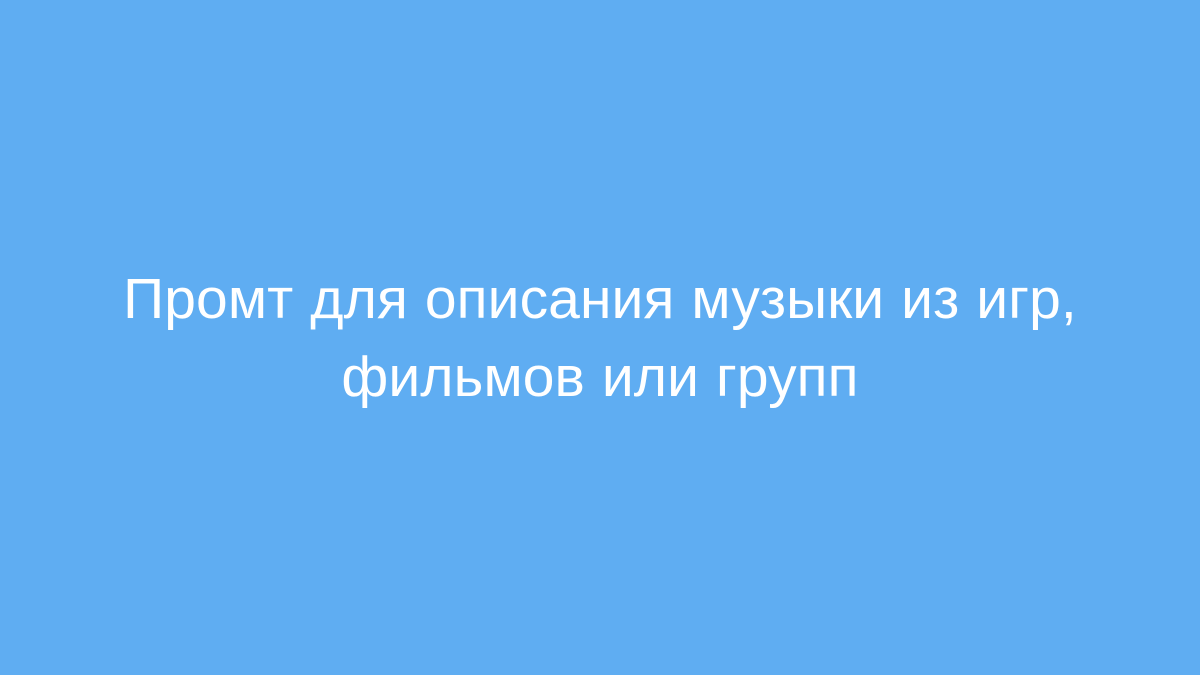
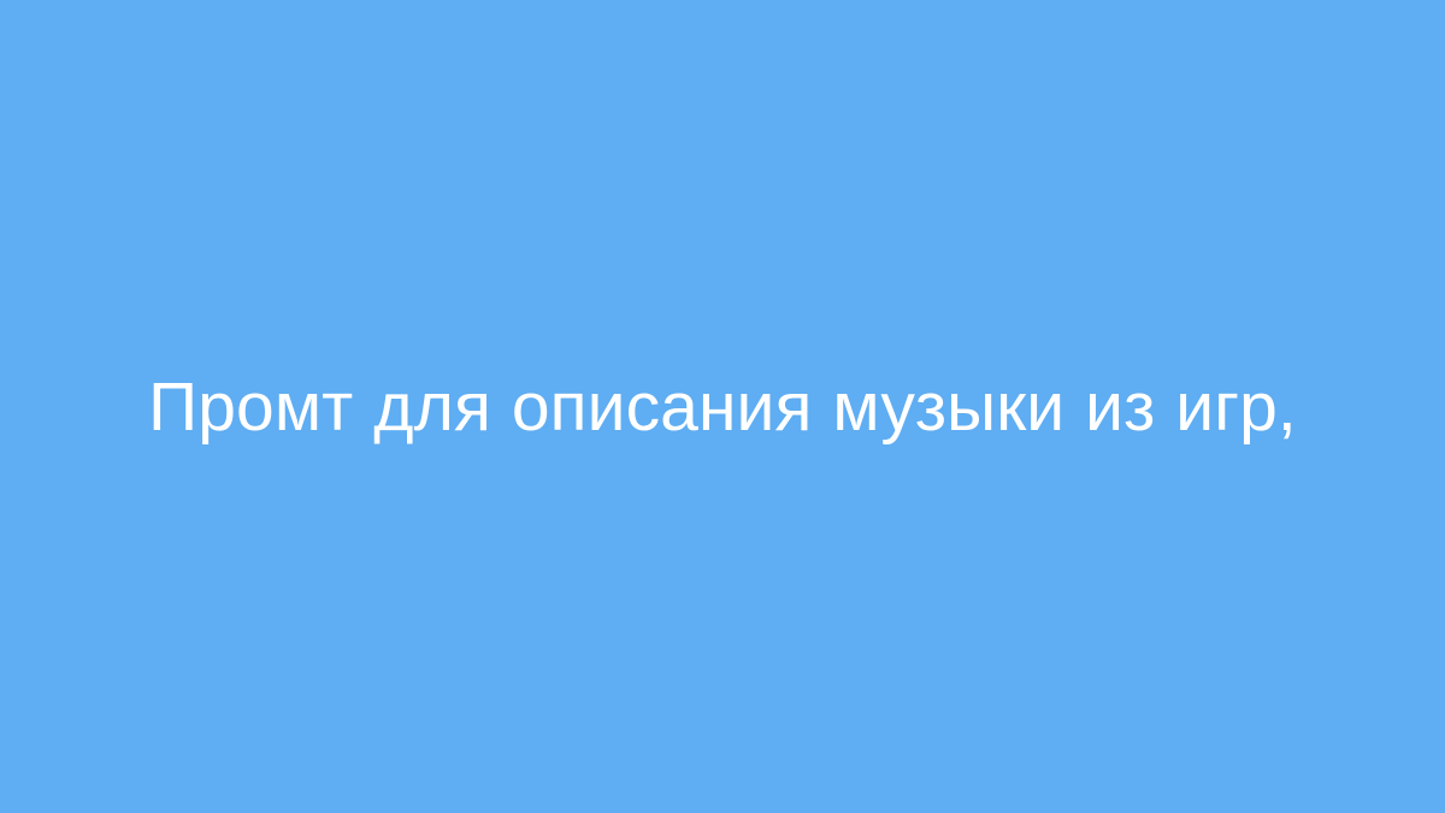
  Промт для описания музыки из игр,
- фильмов или групп
